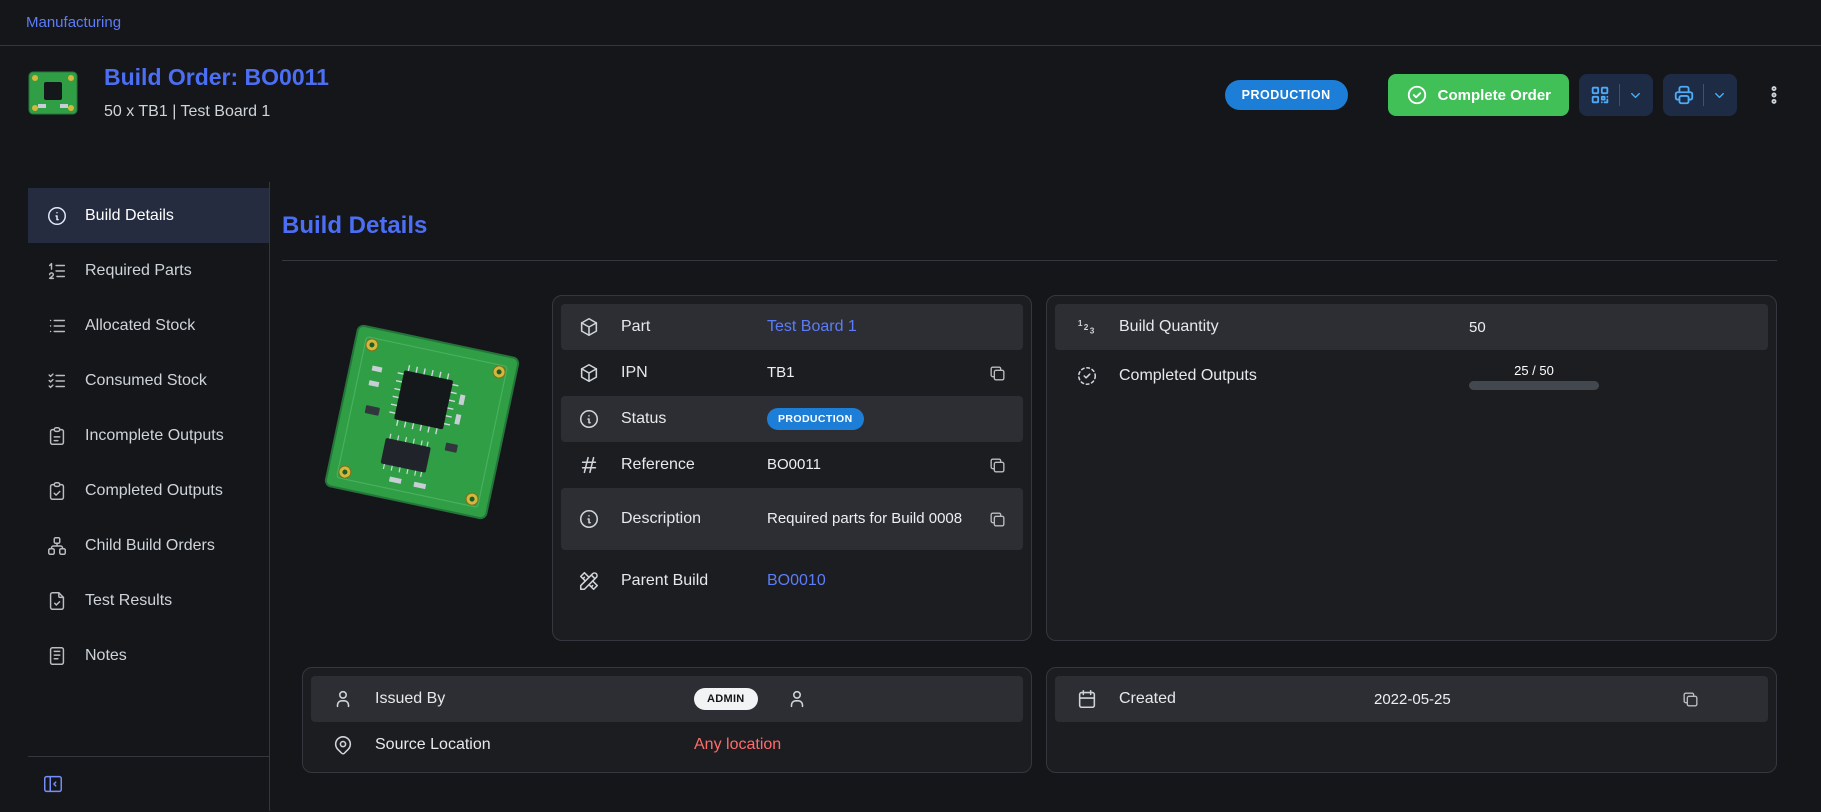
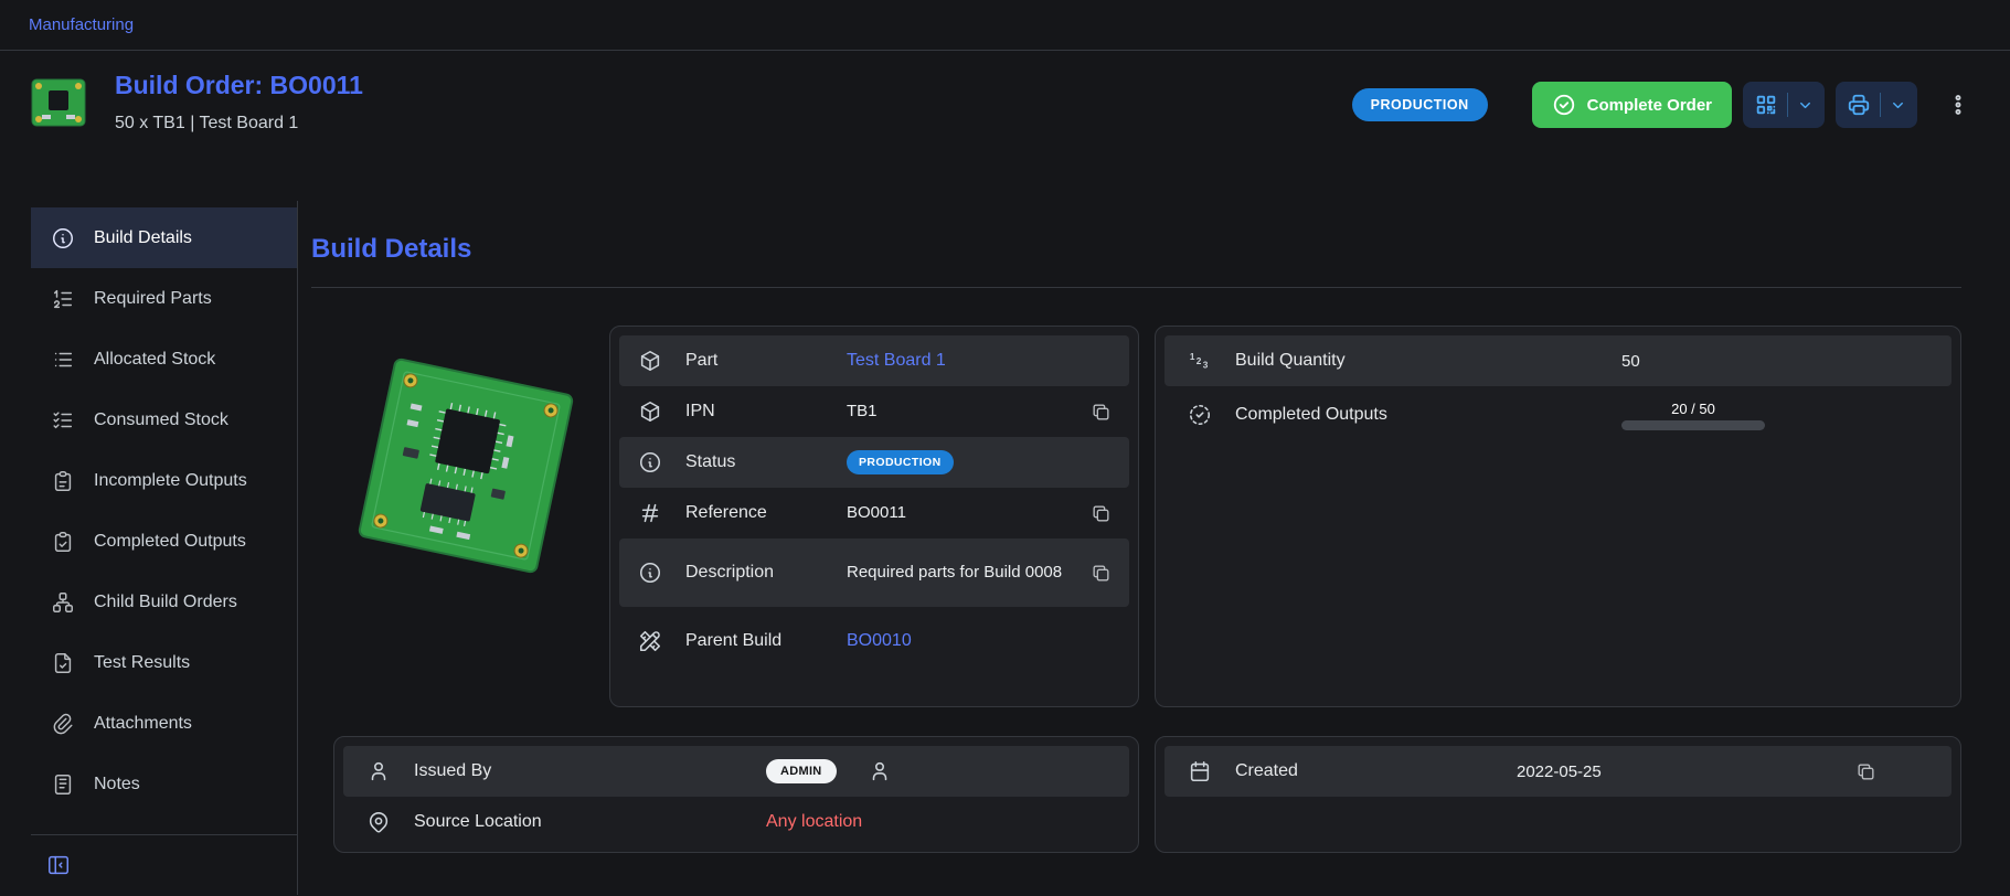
  Manufacturing
  Build Order: BO0011
  50 x TB1 | Test Board 1
  PRODUCTION
  Complete Order
  Build Details
  Required Parts
  Allocated Stock
  Consumed Stock
  Incomplete Outputs
  Completed Outputs
  Child Build Orders
  Test Results
+ Attachments
  Notes
  Build Details
  Part
  Test Board 1
  IPN
  TB1
  Status
  PRODUCTION
  Reference
  BO0011
  Description
  Required parts for Build 0008
  Parent Build
  BO0010
  Issued By
  ADMIN
  Source Location
  Any location
  1
  2
  3
  Build Quantity
  50
  Completed Outputs
- 25 / 50
+ 20 / 50
  Created
  2022-05-25
